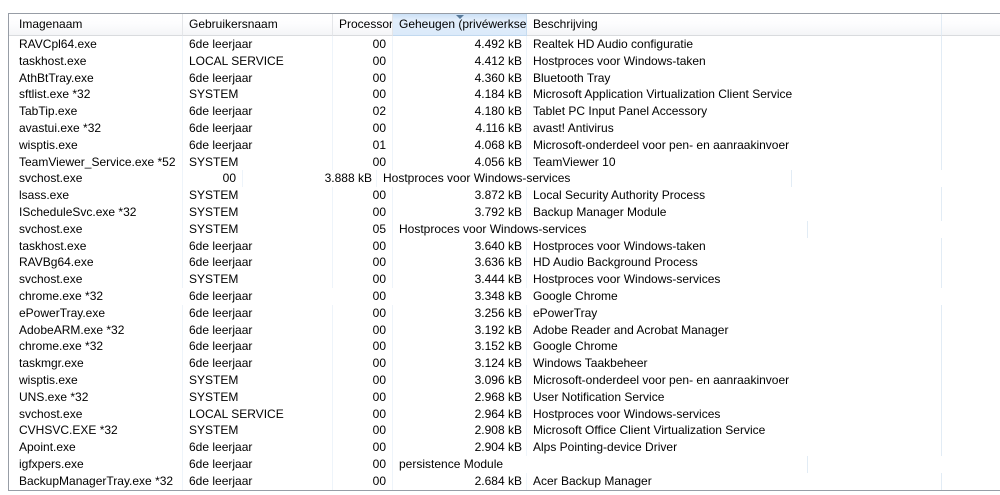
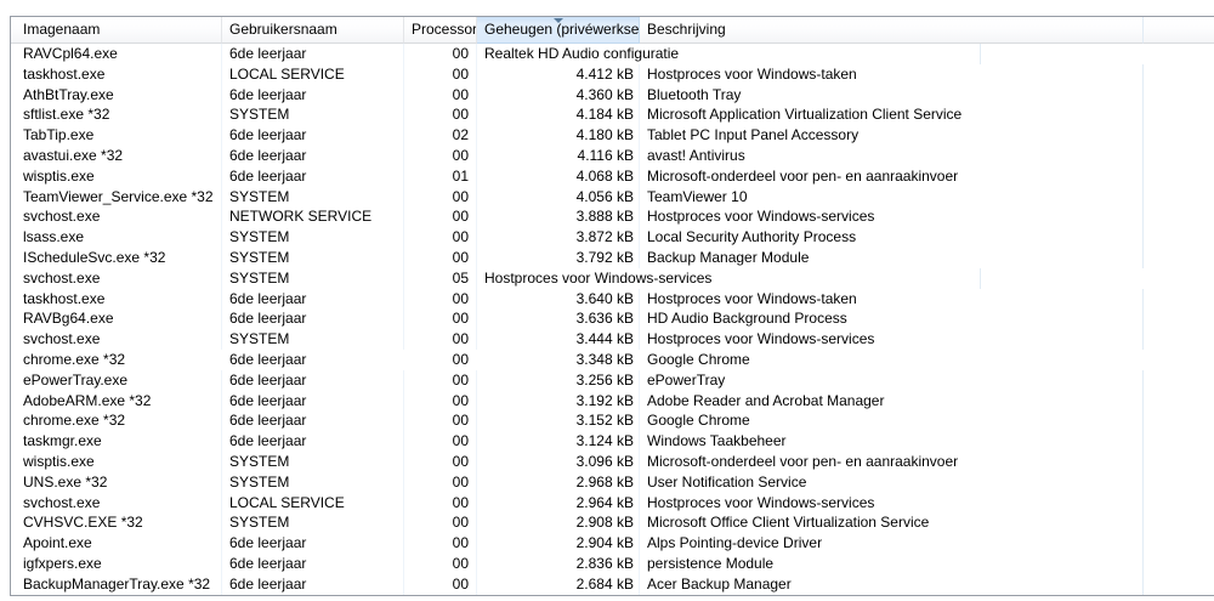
  Imagenaam
  Gebruikersnaam
  Processor
  Geheugen (privéwerkse
  Beschrijving
  RAVCpl64.exe
  6de leerjaar
  00
- 4.492 kB
  Realtek HD Audio configuratie
  taskhost.exe
  LOCAL SERVICE
  00
  4.412 kB
  Hostproces voor Windows-taken
  AthBtTray.exe
  6de leerjaar
  00
  4.360 kB
  Bluetooth Tray
  sftlist.exe *32
  SYSTEM
  00
  4.184 kB
  Microsoft Application Virtualization Client Service
  TabTip.exe
  6de leerjaar
  02
  4.180 kB
  Tablet PC Input Panel Accessory
  avastui.exe *32
  6de leerjaar
  00
  4.116 kB
  avast! Antivirus
  wisptis.exe
  6de leerjaar
  01
  4.068 kB
  Microsoft-onderdeel voor pen- en aanraakinvoer
- TeamViewer_Service.exe *52
+ TeamViewer_Service.exe *32
  SYSTEM
  00
  4.056 kB
  TeamViewer 10
  svchost.exe
+ NETWORK SERVICE
  00
  3.888 kB
  Hostproces voor Windows-services
  lsass.exe
  SYSTEM
  00
  3.872 kB
  Local Security Authority Process
  IScheduleSvc.exe *32
  SYSTEM
  00
  3.792 kB
  Backup Manager Module
  svchost.exe
  SYSTEM
  05
  Hostproces voor Windows-services
  taskhost.exe
  6de leerjaar
  00
  3.640 kB
  Hostproces voor Windows-taken
  RAVBg64.exe
  6de leerjaar
  00
  3.636 kB
  HD Audio Background Process
  svchost.exe
  SYSTEM
  00
  3.444 kB
  Hostproces voor Windows-services
  chrome.exe *32
  6de leerjaar
  00
  3.348 kB
  Google Chrome
  ePowerTray.exe
  6de leerjaar
  00
  3.256 kB
  ePowerTray
  AdobeARM.exe *32
  6de leerjaar
  00
  3.192 kB
  Adobe Reader and Acrobat Manager
  chrome.exe *32
  6de leerjaar
  00
  3.152 kB
  Google Chrome
  taskmgr.exe
  6de leerjaar
  00
  3.124 kB
  Windows Taakbeheer
  wisptis.exe
  SYSTEM
  00
  3.096 kB
  Microsoft-onderdeel voor pen- en aanraakinvoer
  UNS.exe *32
  SYSTEM
  00
  2.968 kB
  User Notification Service
  svchost.exe
  LOCAL SERVICE
  00
  2.964 kB
  Hostproces voor Windows-services
  CVHSVC.EXE *32
  SYSTEM
  00
  2.908 kB
  Microsoft Office Client Virtualization Service
  Apoint.exe
  6de leerjaar
  00
  2.904 kB
  Alps Pointing-device Driver
  igfxpers.exe
  6de leerjaar
  00
+ 2.836 kB
  persistence Module
  BackupManagerTray.exe *32
  6de leerjaar
  00
  2.684 kB
  Acer Backup Manager
